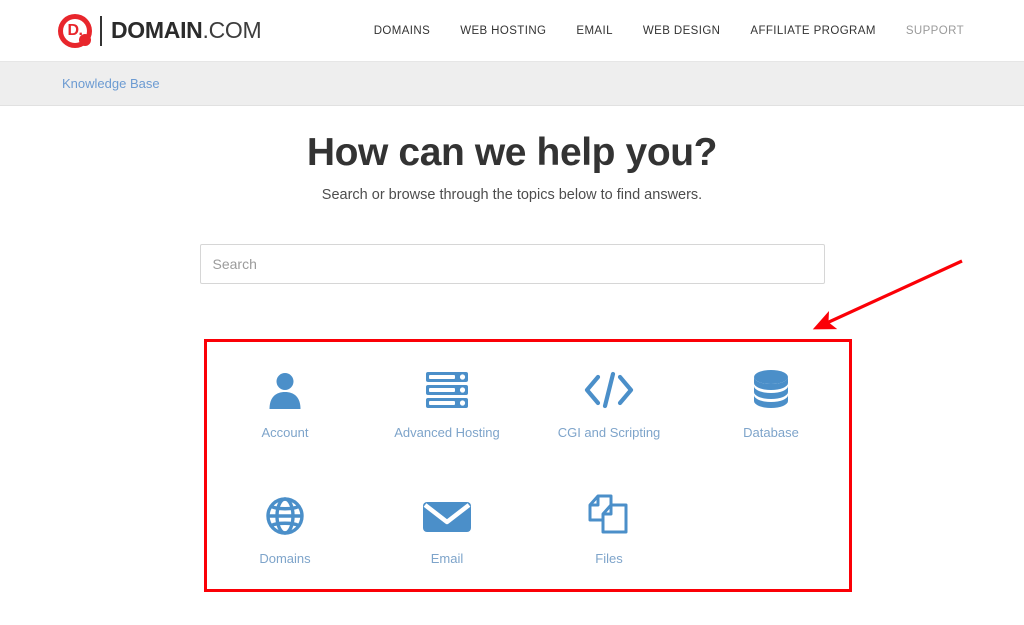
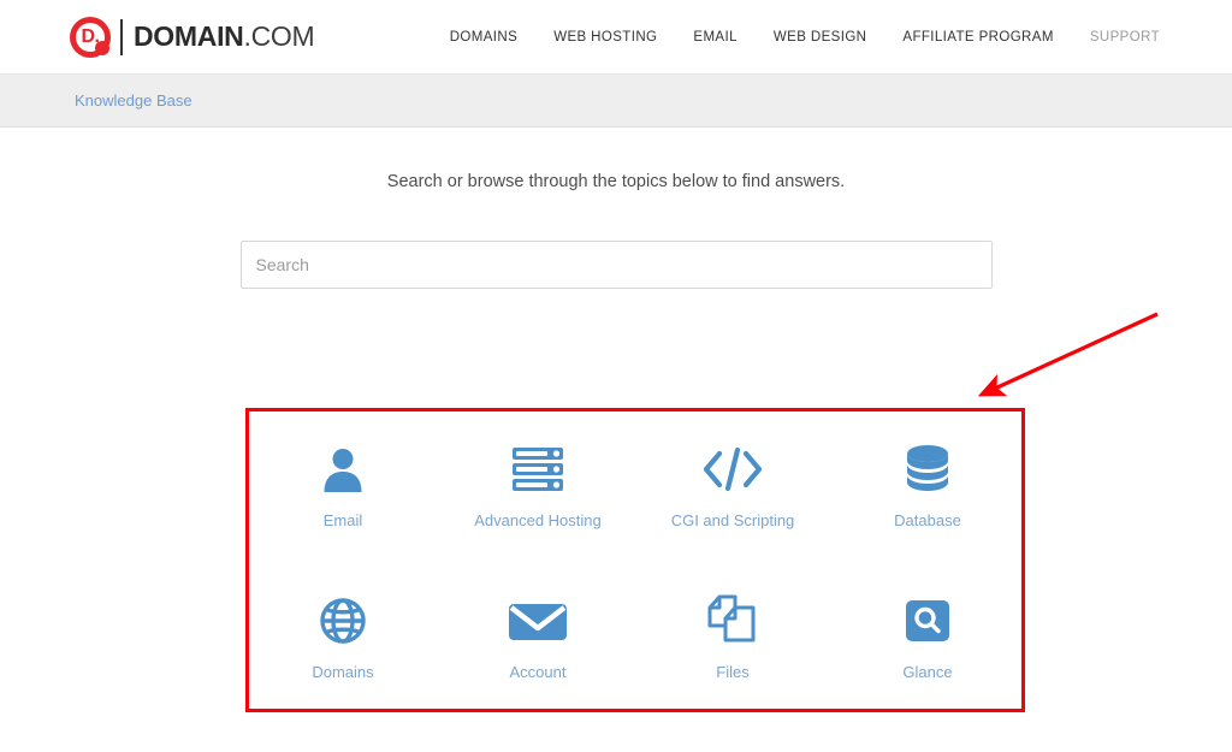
  D.
  DOMAIN.COM
  DOMAINS
  WEB HOSTING
  EMAIL
  WEB DESIGN
  AFFILIATE PROGRAM
  SUPPORT
  Knowledge Base
- How can we help you?
  Search or browse through the topics below to find answers.
  Search
- Account
+ Email
  Advanced Hosting
  CGI and Scripting
  Database
  Domains
- Email
+ Account
  Files
+ Glance
